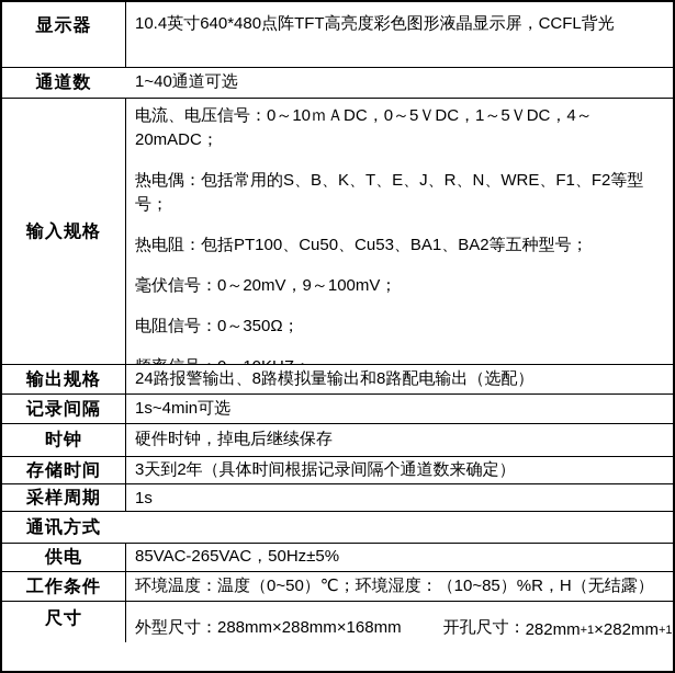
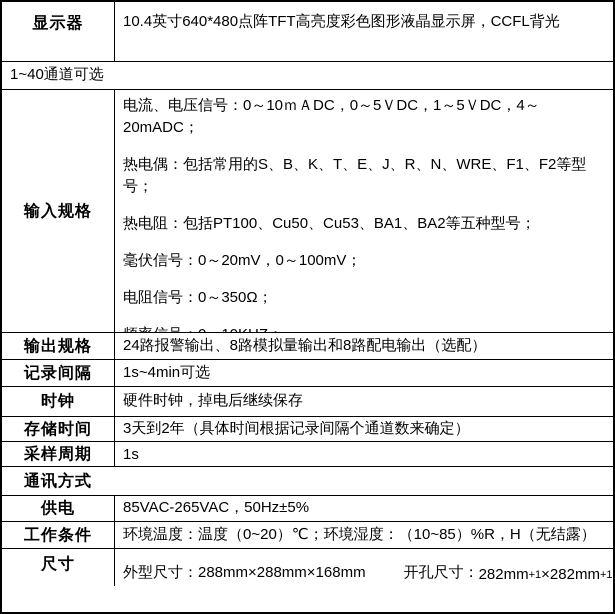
  显示器
  10.4英寸640*480点阵TFT高亮度彩色图形液晶显示屏，CCFL背光
- 通道数
  1~40通道可选
  输入规格
  电流、电压信号：0～10ｍＡDC，0～5ＶDC，1～5ＶDC，4～20mADC；
  热电偶：包括常用的S、B、K、T、E、J、R、N、WRE、F1、F2等型号；
  热电阻：包括PT100、Cu50、Cu53、BA1、BA2等五种型号；
- 毫伏信号：0～20mV，9～100mV；
+ 毫伏信号：0～20mV，0～100mV；
  电阻信号：0～350Ω；
  输出规格
  24路报警输出、8路模拟量输出和8路配电输出（选配）
  记录间隔
  1s~4min可选
  时钟
  硬件时钟，掉电后继续保存
  存储时间
  3天到2年（具体时间根据记录间隔个通道数来确定）
  采样周期
  1s
  通讯方式
  供电
  85VAC-265VAC，50Hz±5%
  工作条件
- 环境温度：温度（0~50）℃；环境湿度：（10~85）%R，H（无结露）
+ 环境温度：温度（0~20）℃；环境湿度：（10~85）%R，H（无结露）
  尺寸
  外型尺寸：288mm×288mm×168mm
  开孔尺寸：
  282mm
  +1
  ×
  282mm
  +1
